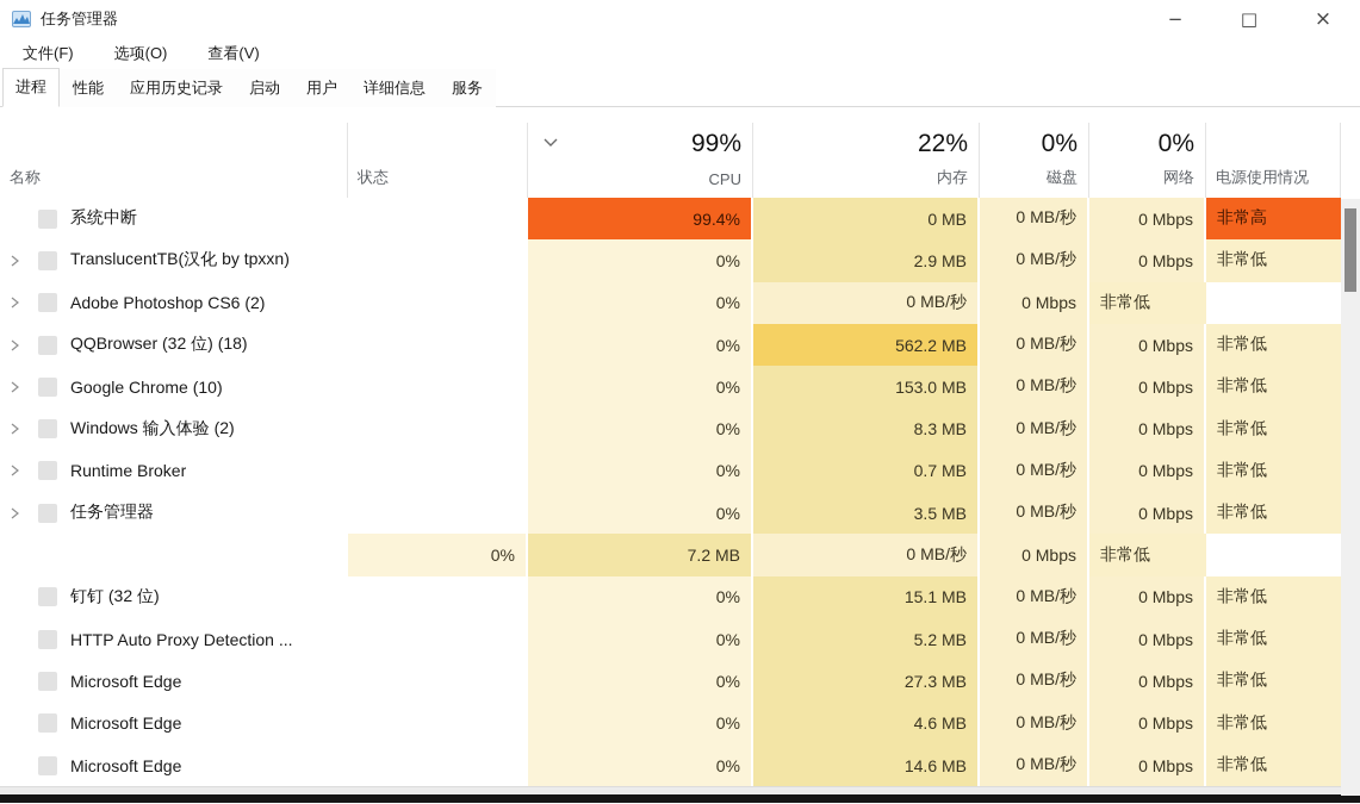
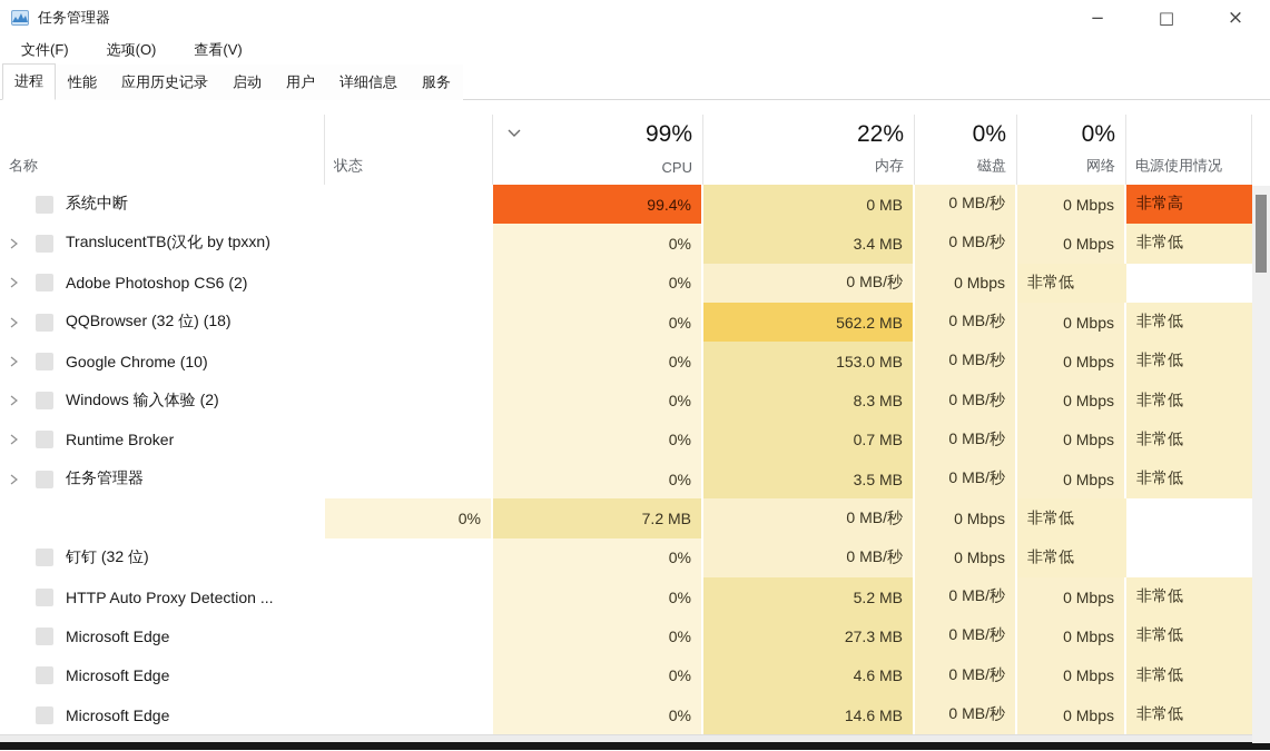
  任务管理器
  −
  □
  ×
  文件(F)
  选项(O)
  查看(V)
  进程
  性能
  应用历史记录
  启动
  用户
  详细信息
  服务
  名称
  状态
  99%
  CPU
  22%
  内存
  0%
  磁盘
  0%
  网络
  电源使用情况
  系统中断
  99.4%
  0 MB
  0 MB/秒
  0 Mbps
  非常高
  TranslucentTB(汉化 by tpxxn)
  0%
- 2.9 MB
+ 3.4 MB
  0 MB/秒
  0 Mbps
  非常低
  Adobe Photoshop CS6 (2)
  0%
  0 MB/秒
  0 Mbps
  非常低
  QQBrowser (32 位) (18)
  0%
  562.2 MB
  0 MB/秒
  0 Mbps
  非常低
  Google Chrome (10)
  0%
  153.0 MB
  0 MB/秒
  0 Mbps
  非常低
  Windows 输入体验 (2)
  0%
  8.3 MB
  0 MB/秒
  0 Mbps
  非常低
  Runtime Broker
  0%
  0.7 MB
  0 MB/秒
  0 Mbps
  非常低
  任务管理器
  0%
  3.5 MB
  0 MB/秒
  0 Mbps
  非常低
  0%
  7.2 MB
  0 MB/秒
  0 Mbps
  非常低
  钉钉 (32 位)
  0%
- 15.1 MB
  0 MB/秒
  0 Mbps
  非常低
  HTTP Auto Proxy Detection ...
  0%
  5.2 MB
  0 MB/秒
  0 Mbps
  非常低
  Microsoft Edge
  0%
  27.3 MB
  0 MB/秒
  0 Mbps
  非常低
  Microsoft Edge
  0%
  4.6 MB
  0 MB/秒
  0 Mbps
  非常低
  Microsoft Edge
  0%
  14.6 MB
  0 MB/秒
  0 Mbps
  非常低
